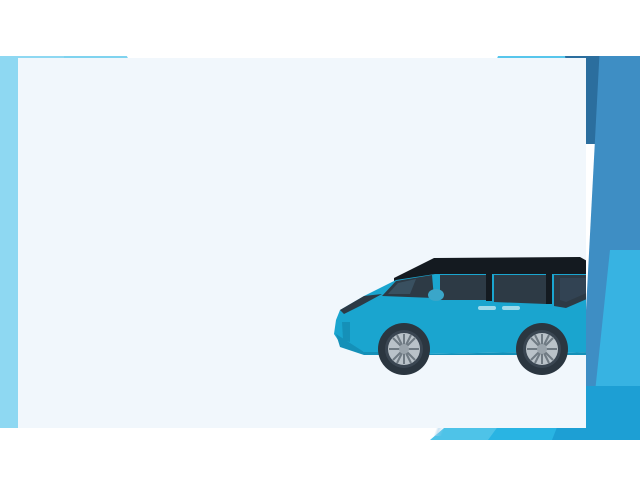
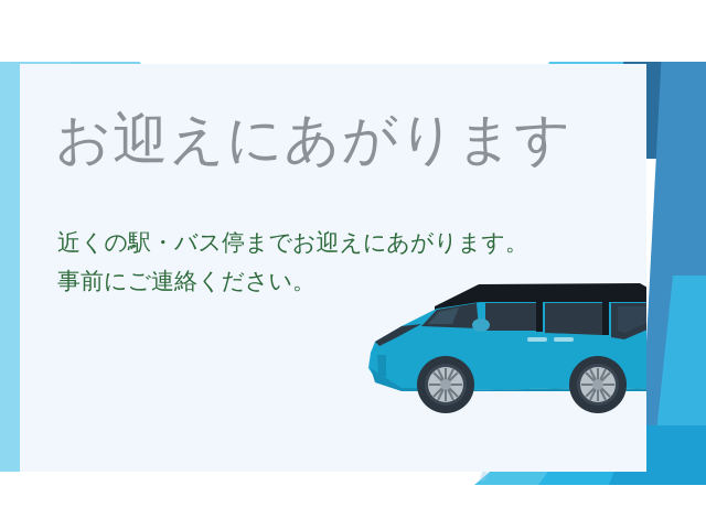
+ お迎えにあがります
+ 近くの駅・バス停までお迎えにあがります。
+ 事前にご連絡ください。
